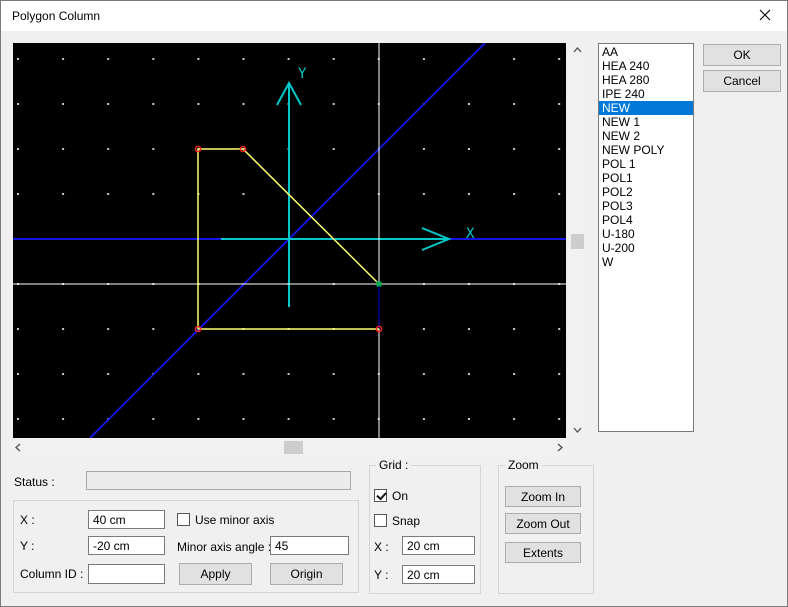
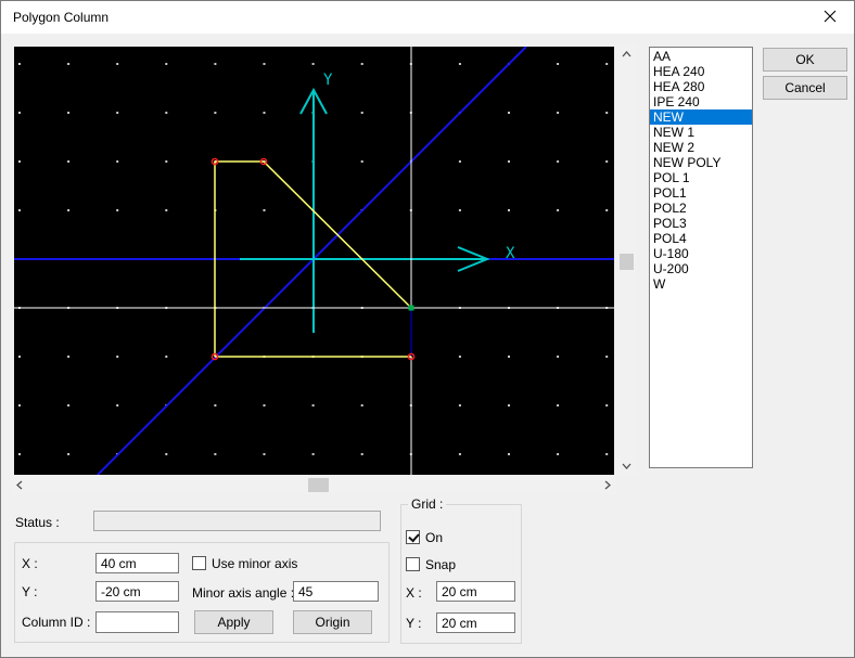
  Polygon Column
  X
  Y
  AA
  HEA 240
  HEA 280
  IPE 240
  NEW
  NEW 1
  NEW 2
  NEW POLY
  POL 1
  POL1
  POL2
  POL3
  POL4
  U-180
  U-200
  W
  OK
  Cancel
  Status :
  X :
  40 cm
  Use minor axis
  Y :
  -20 cm
  Minor axis angle
  45
  Column ID :
  Apply
  Origin
  Grid :
  On
  Snap
  X :
  20 cm
  Y :
  20 cm
- Zoom
- Zoom In
- Zoom Out
- Extents
